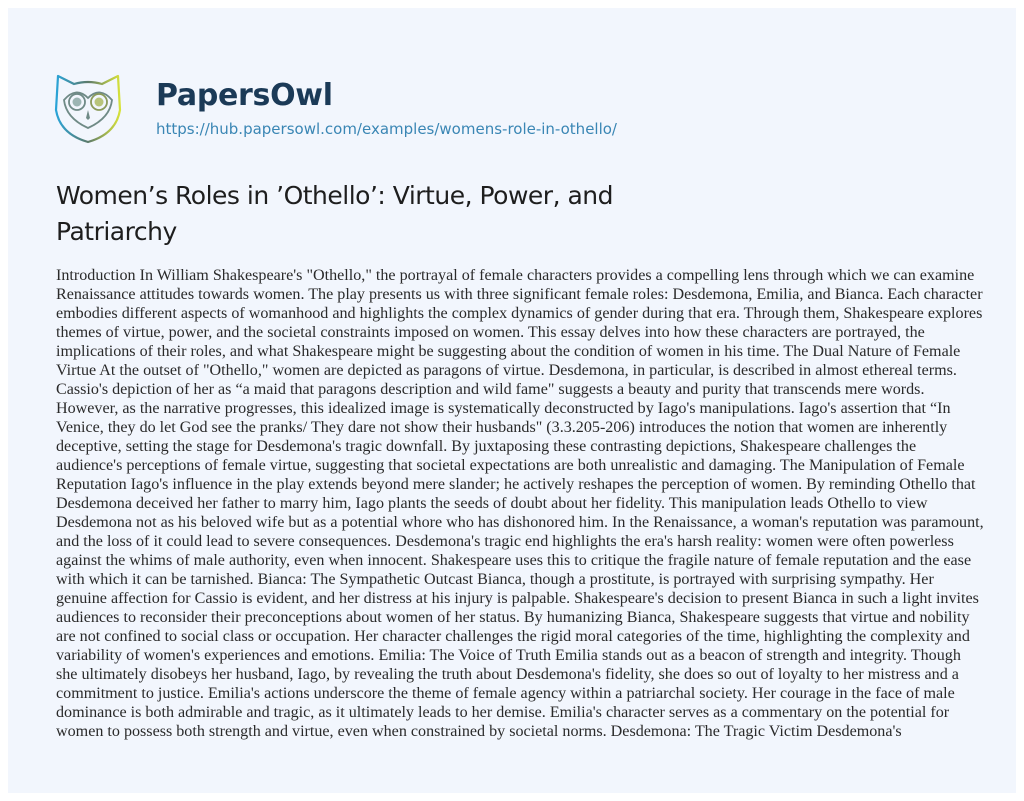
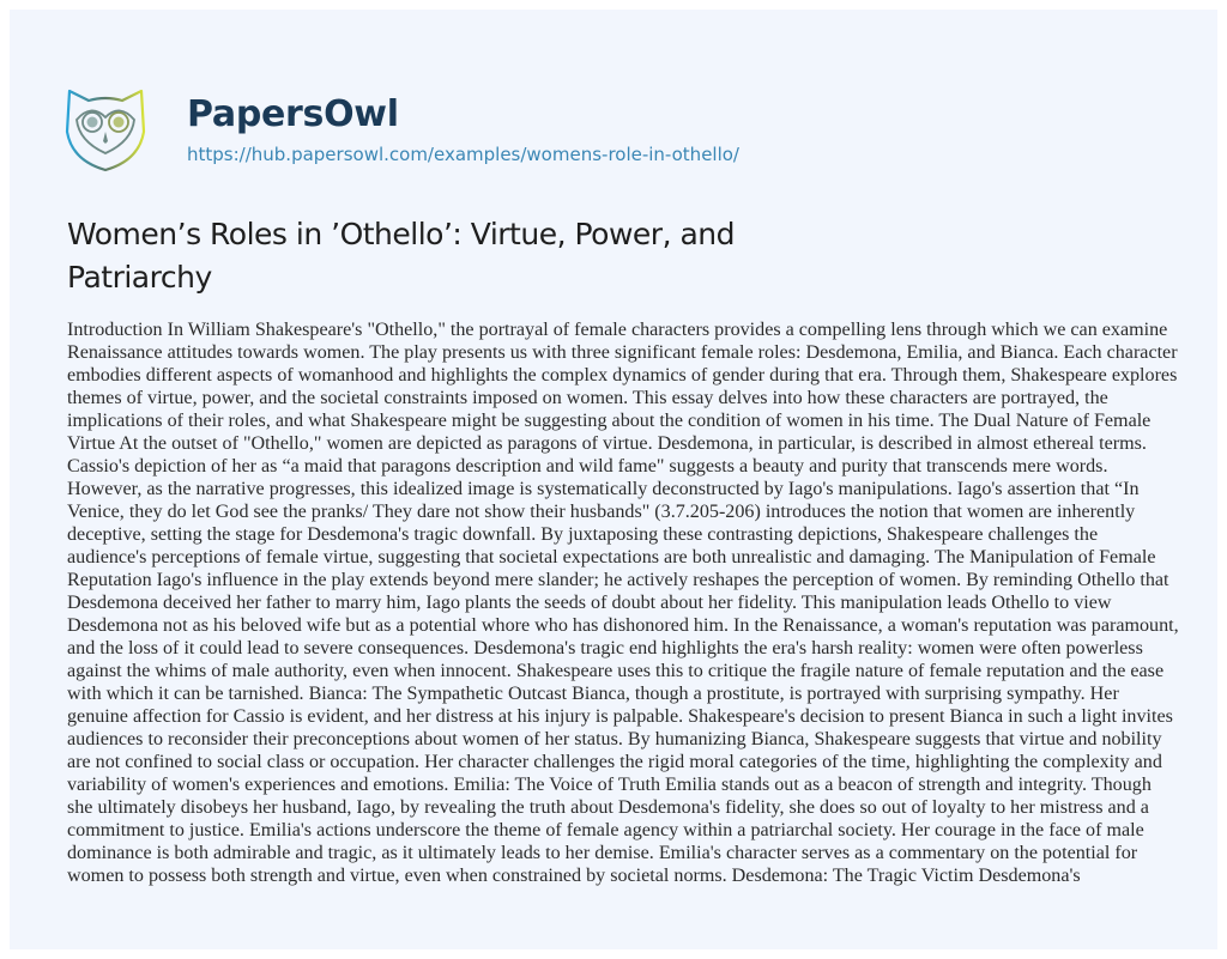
  PapersOwl
  https://hub.papersowl.com/examples/womens-role-in-othello/
  Women’s Roles in ’Othello’: Virtue, Power, and Patriarchy
- Introduction In William Shakespeare's "Othello," the portrayal of female characters provides a compelling lens through which we can examine Renaissance attitudes towards women. The play presents us with three significant female roles: Desdemona, Emilia, and Bianca. Each character embodies different aspects of womanhood and highlights the complex dynamics of gender during that era. Through them, Shakespeare explores themes of virtue, power, and the societal constraints imposed on women. This essay delves into how these characters are portrayed, the implications of their roles, and what Shakespeare might be suggesting about the condition of women in his time. The Dual Nature of Female Virtue At the outset of "Othello," women are depicted as paragons of virtue. Desdemona, in particular, is described in almost ethereal terms. Cassio's depiction of her as “a maid that paragons description and wild fame" suggests a beauty and purity that transcends mere words. However, as the narrative progresses, this idealized image is systematically deconstructed by Iago's manipulations. Iago's assertion that “In Venice, they do let God see the pranks/ They dare not show their husbands" (3.3.205-206) introduces the notion that women are inherently deceptive, setting the stage for Desdemona's tragic downfall. By juxtaposing these contrasting depictions, Shakespeare challenges the audience's perceptions of female virtue, suggesting that societal expectations are both unrealistic and damaging. The Manipulation of Female Reputation Iago's influence in the play extends beyond mere slander; he actively reshapes the perception of women. By reminding Othello that Desdemona deceived her father to marry him, Iago plants the seeds of doubt about her fidelity. This manipulation leads Othello to view Desdemona not as his beloved wife but as a potential whore who has dishonored him. In the Renaissance, a woman's reputation was paramount, and the loss of it could lead to severe consequences. Desdemona's tragic end highlights the era's harsh reality: women were often powerless against the whims of male authority, even when innocent. Shakespeare uses this to critique the fragile nature of female reputation and the ease with which it can be tarnished. Bianca: The Sympathetic Outcast Bianca, though a prostitute, is portrayed with surprising sympathy. Her genuine affection for Cassio is evident, and her distress at his injury is palpable. Shakespeare's decision to present Bianca in such a light invites audiences to reconsider their preconceptions about women of her status. By humanizing Bianca, Shakespeare suggests that virtue and nobility are not confined to social class or occupation. Her character challenges the rigid moral categories of the time, highlighting the complexity and variability of women's experiences and emotions. Emilia: The Voice of Truth Emilia stands out as a beacon of strength and integrity. Though she ultimately disobeys her husband, Iago, by revealing the truth about Desdemona's fidelity, she does so out of loyalty to her mistress and a commitment to justice. Emilia's actions underscore the theme of female agency within a patriarchal society. Her courage in the face of male dominance is both admirable and tragic, as it ultimately leads to her demise. Emilia's character serves as a commentary on the potential for women to possess both strength and virtue, even when constrained by societal norms. Desdemona: The Tragic Victim Desdemona's
+ Introduction In William Shakespeare's "Othello," the portrayal of female characters provides a compelling lens through which we can examine Renaissance attitudes towards women. The play presents us with three significant female roles: Desdemona, Emilia, and Bianca. Each character embodies different aspects of womanhood and highlights the complex dynamics of gender during that era. Through them, Shakespeare explores themes of virtue, power, and the societal constraints imposed on women. This essay delves into how these characters are portrayed, the implications of their roles, and what Shakespeare might be suggesting about the condition of women in his time. The Dual Nature of Female Virtue At the outset of "Othello," women are depicted as paragons of virtue. Desdemona, in particular, is described in almost ethereal terms. Cassio's depiction of her as “a maid that paragons description and wild fame" suggests a beauty and purity that transcends mere words. However, as the narrative progresses, this idealized image is systematically deconstructed by Iago's manipulations. Iago's assertion that “In Venice, they do let God see the pranks/ They dare not show their husbands" (3.7.205-206) introduces the notion that women are inherently deceptive, setting the stage for Desdemona's tragic downfall. By juxtaposing these contrasting depictions, Shakespeare challenges the audience's perceptions of female virtue, suggesting that societal expectations are both unrealistic and damaging. The Manipulation of Female Reputation Iago's influence in the play extends beyond mere slander; he actively reshapes the perception of women. By reminding Othello that Desdemona deceived her father to marry him, Iago plants the seeds of doubt about her fidelity. This manipulation leads Othello to view Desdemona not as his beloved wife but as a potential whore who has dishonored him. In the Renaissance, a woman's reputation was paramount, and the loss of it could lead to severe consequences. Desdemona's tragic end highlights the era's harsh reality: women were often powerless against the whims of male authority, even when innocent. Shakespeare uses this to critique the fragile nature of female reputation and the ease with which it can be tarnished. Bianca: The Sympathetic Outcast Bianca, though a prostitute, is portrayed with surprising sympathy. Her genuine affection for Cassio is evident, and her distress at his injury is palpable. Shakespeare's decision to present Bianca in such a light invites audiences to reconsider their preconceptions about women of her status. By humanizing Bianca, Shakespeare suggests that virtue and nobility are not confined to social class or occupation. Her character challenges the rigid moral categories of the time, highlighting the complexity and variability of women's experiences and emotions. Emilia: The Voice of Truth Emilia stands out as a beacon of strength and integrity. Though she ultimately disobeys her husband, Iago, by revealing the truth about Desdemona's fidelity, she does so out of loyalty to her mistress and a commitment to justice. Emilia's actions underscore the theme of female agency within a patriarchal society. Her courage in the face of male dominance is both admirable and tragic, as it ultimately leads to her demise. Emilia's character serves as a commentary on the potential for women to possess both strength and virtue, even when constrained by societal norms. Desdemona: The Tragic Victim Desdemona's
